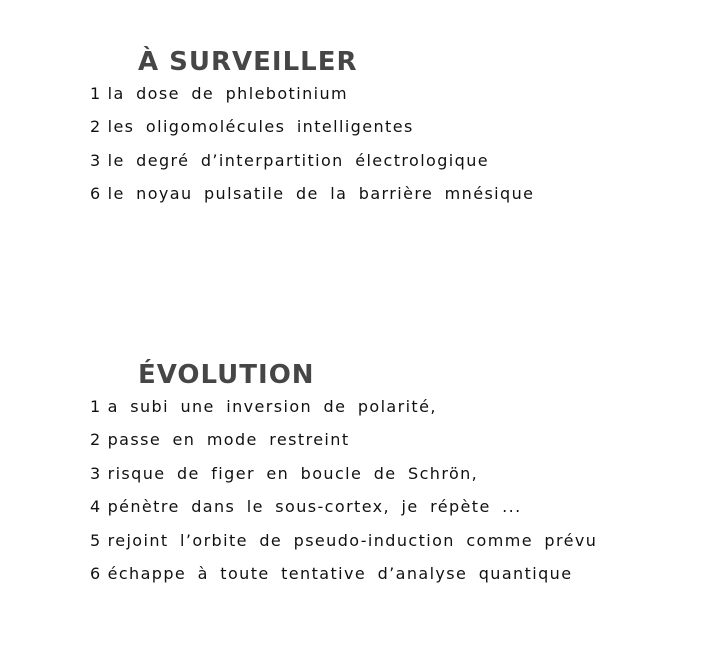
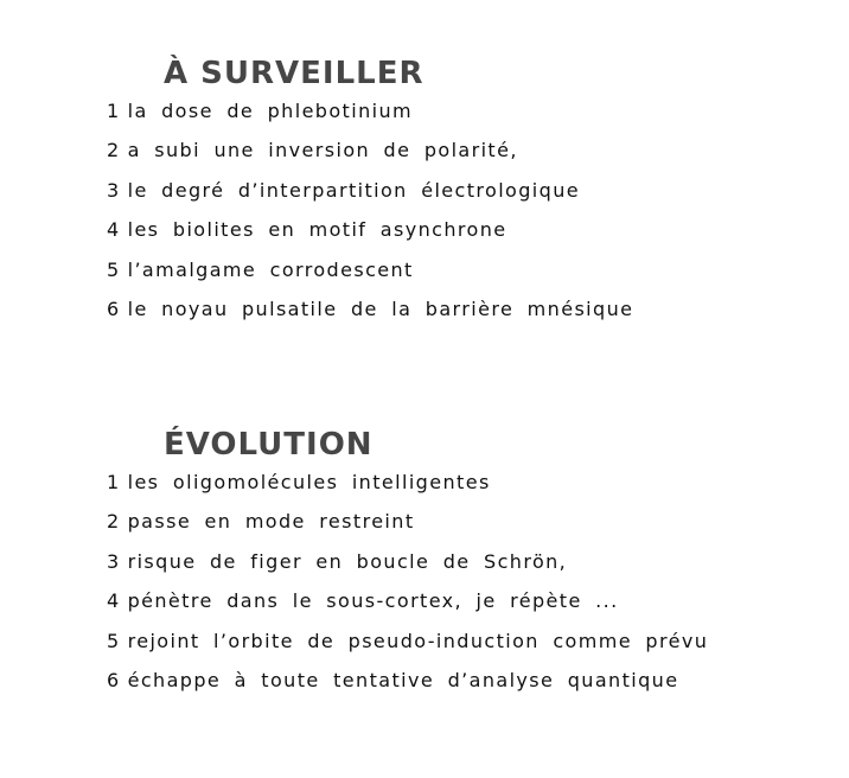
  À SURVEILLER
  1 la dose de phlebotinium
- 2 les oligomolécules intelligentes
+ 2 a subi une inversion de polarité,
  3 le degré d’interpartition électrologique
+ 4 les biolites en motif asynchrone
+ 5 l’amalgame corrodescent
  6 le noyau pulsatile de la barrière mnésique
  ÉVOLUTION
- 1 a subi une inversion de polarité,
+ 1 les oligomolécules intelligentes
  2 passe en mode restreint
  3 risque de figer en boucle de Schrön,
  4 pénètre dans le sous-cortex, je répète ...
  5 rejoint l’orbite de pseudo-induction comme prévu
  6 échappe à toute tentative d’analyse quantique
